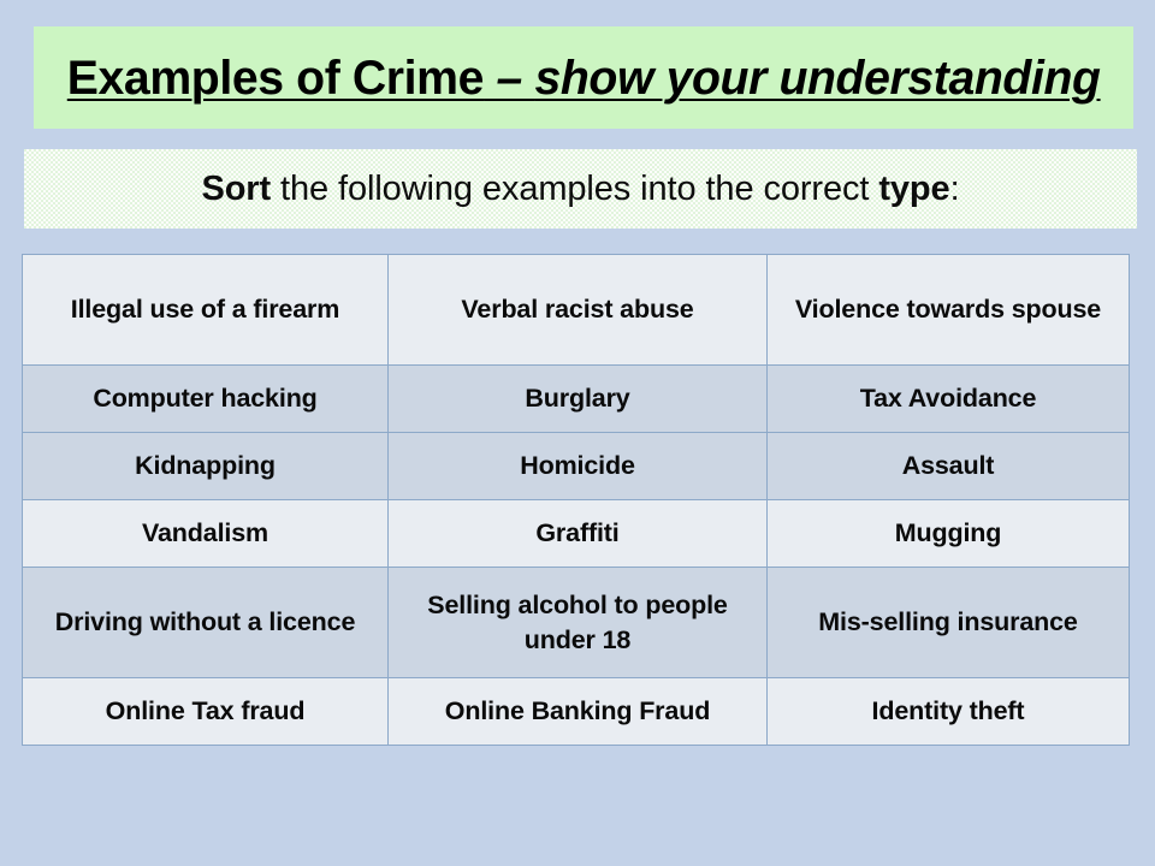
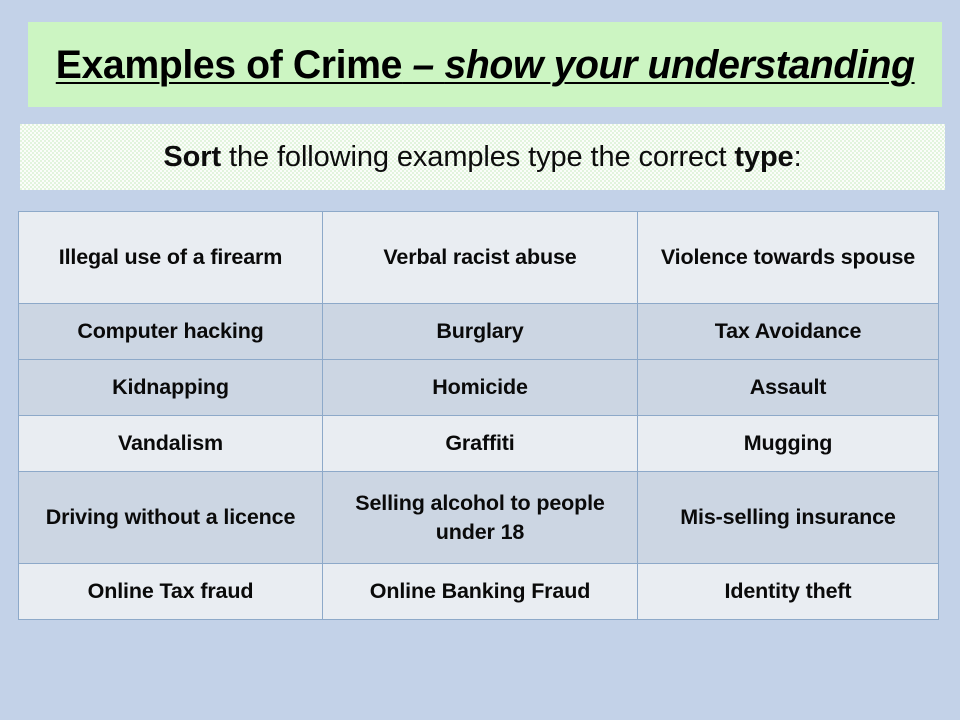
  Examples of Crime – show your understanding
- Sort the following examples into the correct type:
+ Sort the following examples type the correct type:
  Illegal use of a firearm	Verbal racist abuse	Violence towards spouse
  Computer hacking	Burglary	Tax Avoidance
  Kidnapping	Homicide	Assault
  Vandalism	Graffiti	Mugging
  Driving without a licence	Selling alcohol to people under 18	Mis-selling insurance
  Online Tax fraud	Online Banking Fraud	Identity theft
